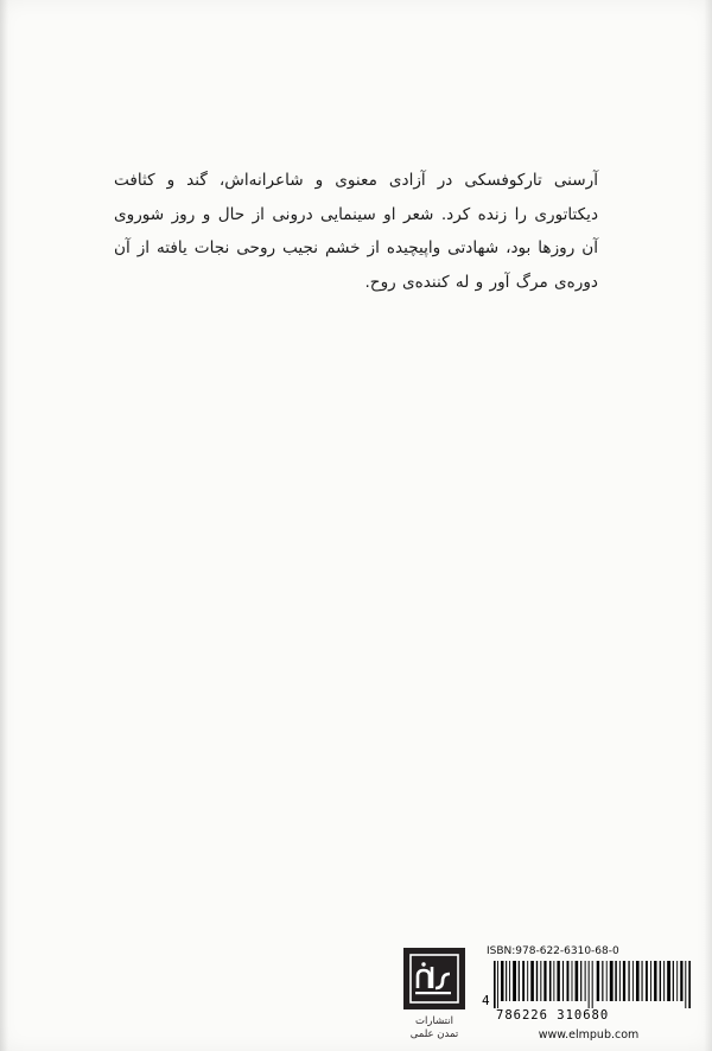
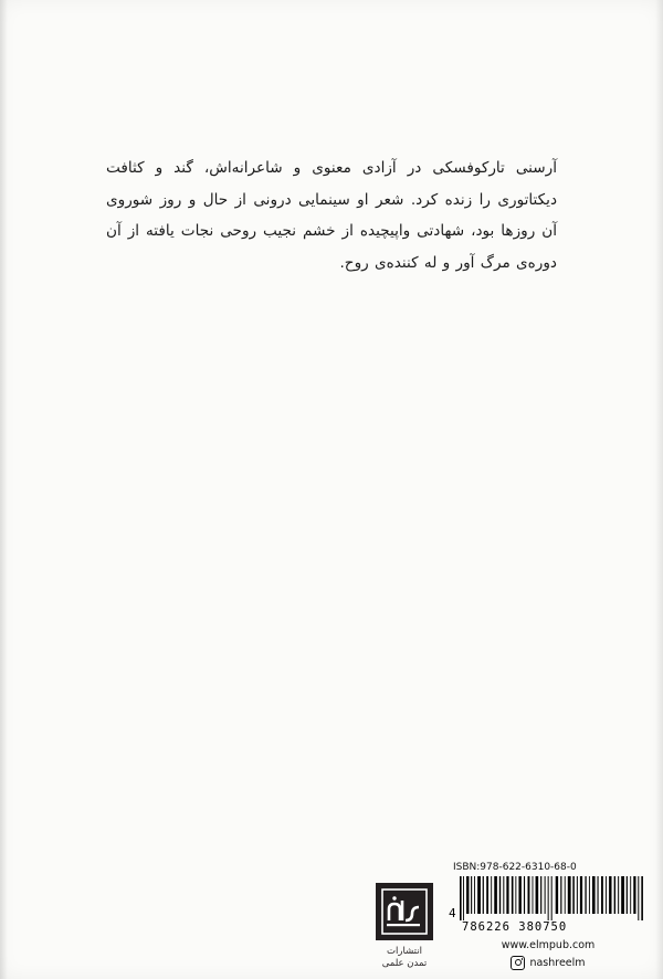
  آرسنی تارکوفسکی در آزادی معنوی و شاعرانه‌اش، گند و کثافت دیکتاتوری را زنده کرد. شعر او سینمایی درونی از حال و روز شوروی آن روزها بود، شهادتی واپیچیده از خشم نجیب روحی نجات یافته از آن دوره‌ی مرگ آور و له کننده‌ی روح.
  انتشارات
  تمدن علمی
  ISBN:978-622-6310-68-0
  4
- 786226 310680
+ 786226 380750
  www.elmpub.com
+ nashreelm
